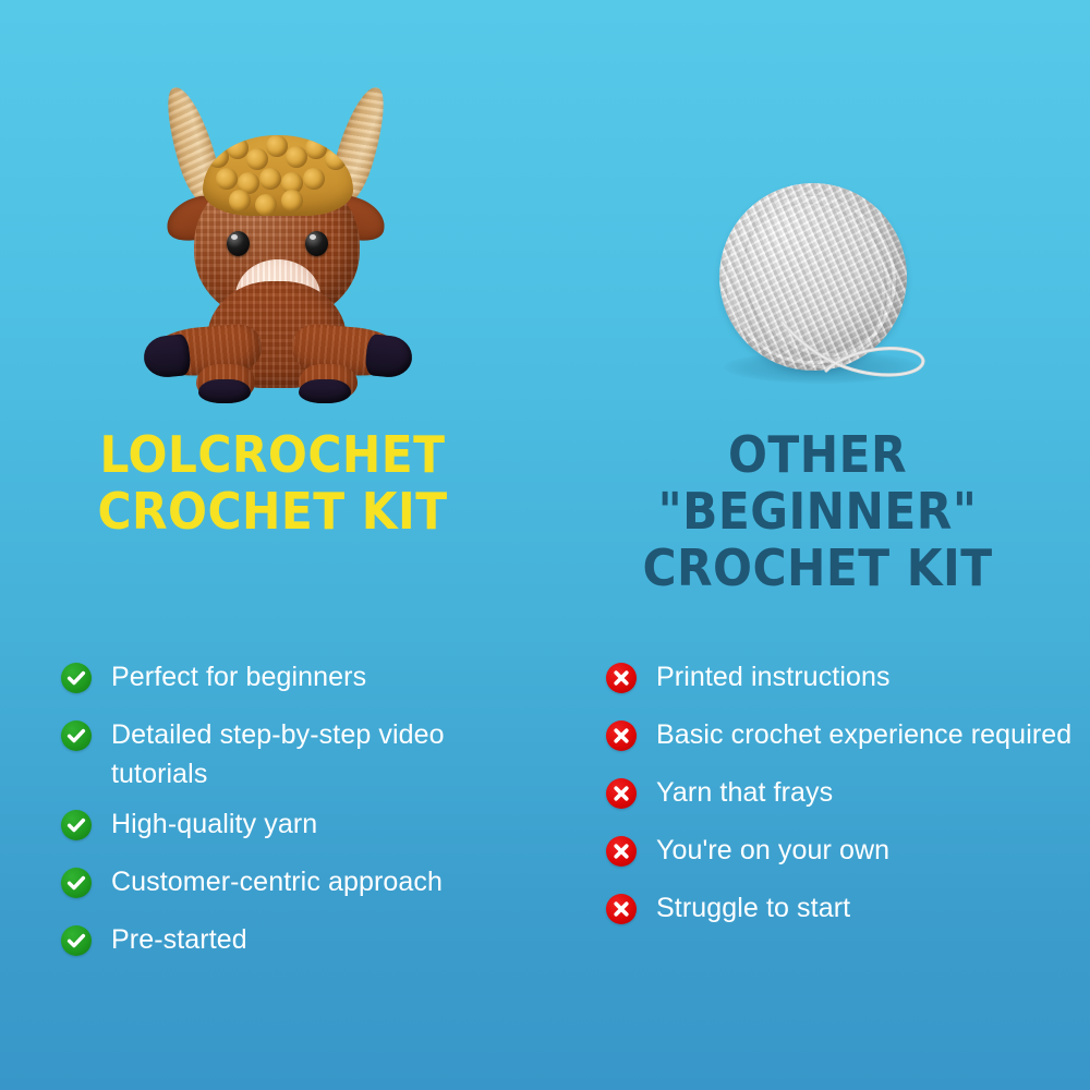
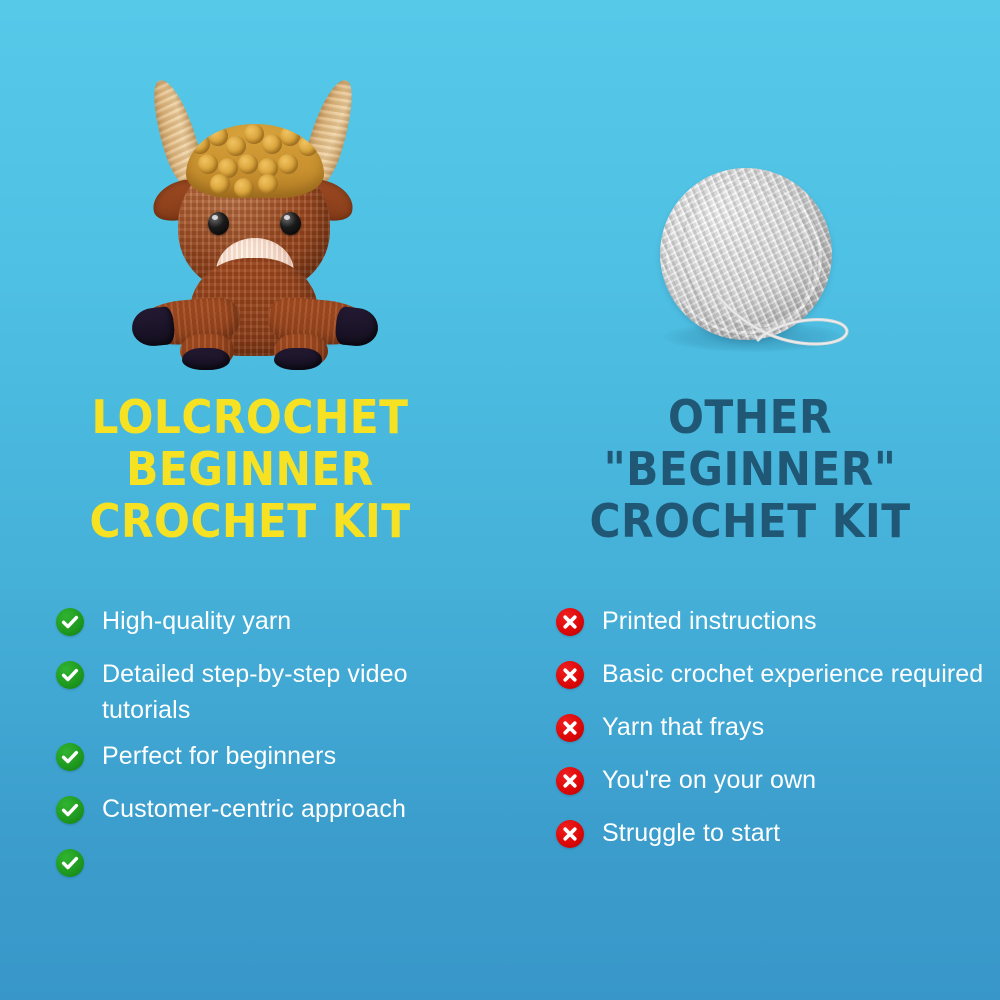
  LOLCROCHET
+ BEGINNER
  CROCHET KIT
- Perfect for beginners
+ High-quality yarn
  Detailed step-by-step video tutorials
- High-quality yarn
+ Perfect for beginners
  Customer-centric approach
- Pre-started
  OTHER
  "BEGINNER"
  CROCHET KIT
  Printed instructions
  Basic crochet experience required
  Yarn that frays
  You're on your own
  Struggle to start
